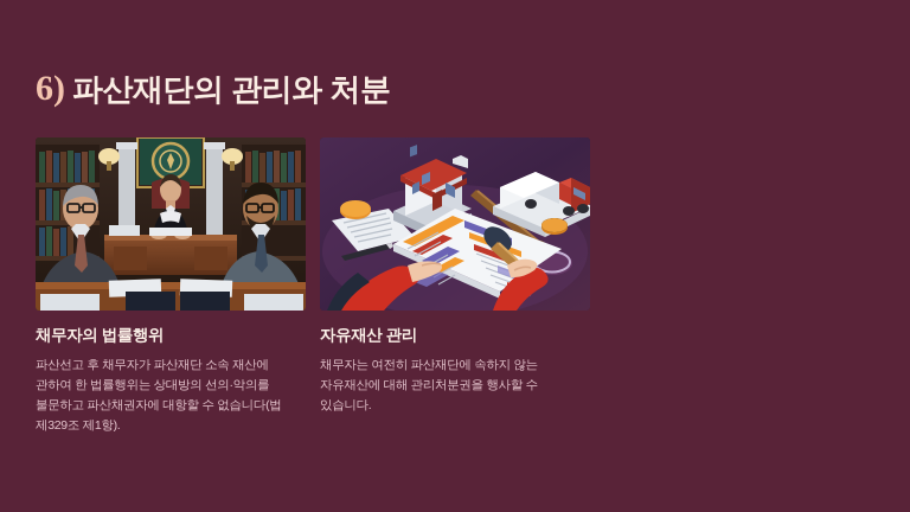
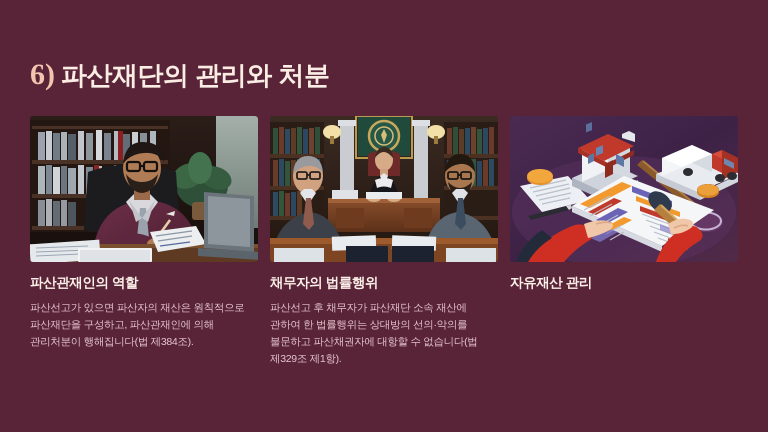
  6)
  파산재단의 관리와 처분
+ 파산관재인의 역할
+ 파산선고가 있으면 파산자의 재산은 원칙적으로 파산재단을 구성하고, 파산관재인에 의해 관리처분이 행해집니다(법 제384조).
  채무자의 법률행위
  파산선고 후 채무자가 파산재단 소속 재산에 관하여 한 법률행위는 상대방의 선의·악의를 불문하고 파산채권자에 대항할 수 없습니다(법 제329조 제1항).
  자유재산 관리
- 채무자는 여전히 파산재단에 속하지 않는 자유재산에 대해 관리처분권을 행사할 수 있습니다.
